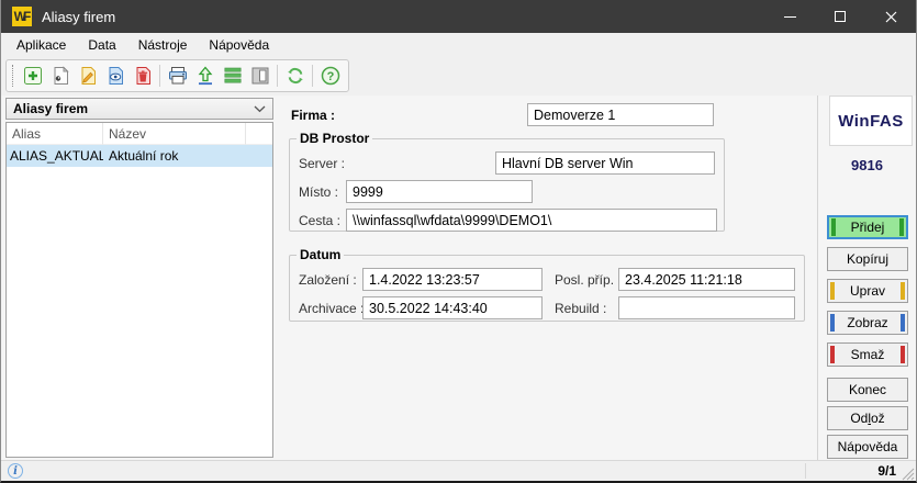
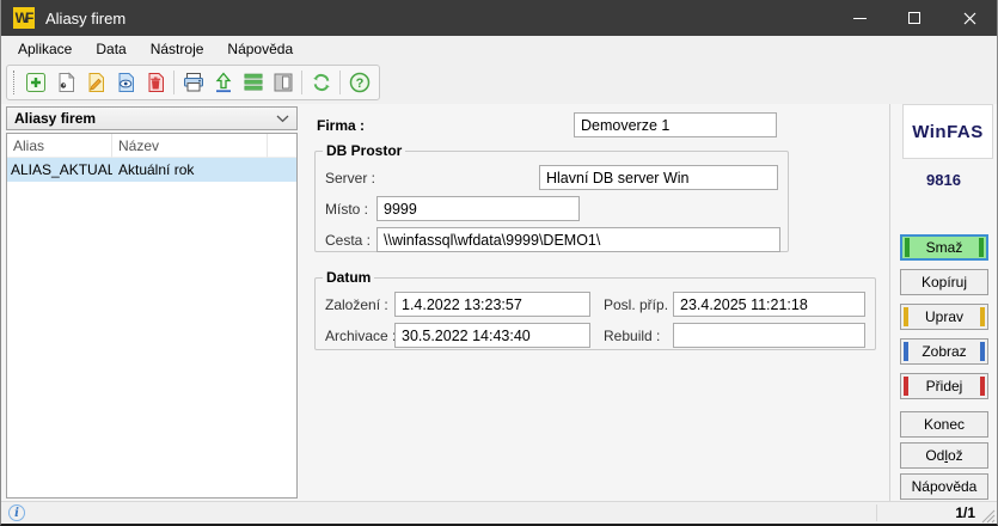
  WF
  Aliasy firem
  Aplikace
  Data
  Nástroje
  Nápověda
  ?
  Aliasy firem
  Alias
  Název
  ALIAS_AKTUAL
  Aktuální rok
  Firma :
  Demoverze 1
  DB Prostor
  Server :
  Hlavní DB server Win
  Místo :
  9999
  Cesta :
  \\winfassql\wfdata\9999\DEMO1\
  Datum
  Založení :
  1.4.2022 13:23:57
  Posl. příp.
  23.4.2025 11:21:18
  Archivace
  30.5.2022 14:43:40
  Rebuild :
  WinFAS
  9816
- Přidej
+ Smaž
  Kopíruj
  Uprav
  Zobraz
- Smaž
+ Přidej
  Konec
  Od
  l
  ož
  Nápověda
  i
- 9/1
+ 1/1
